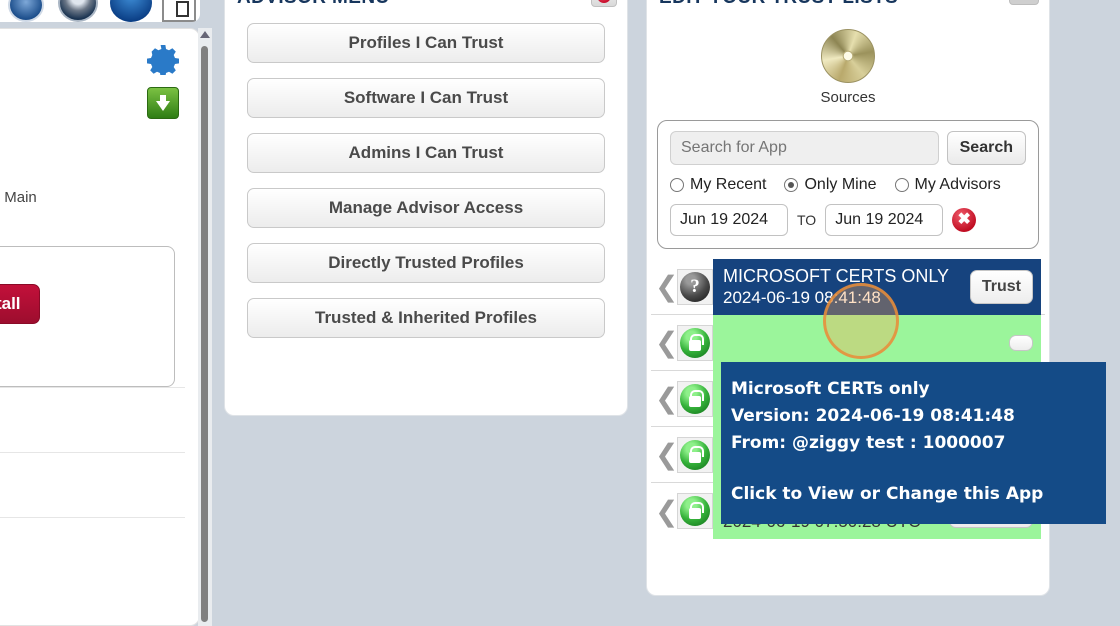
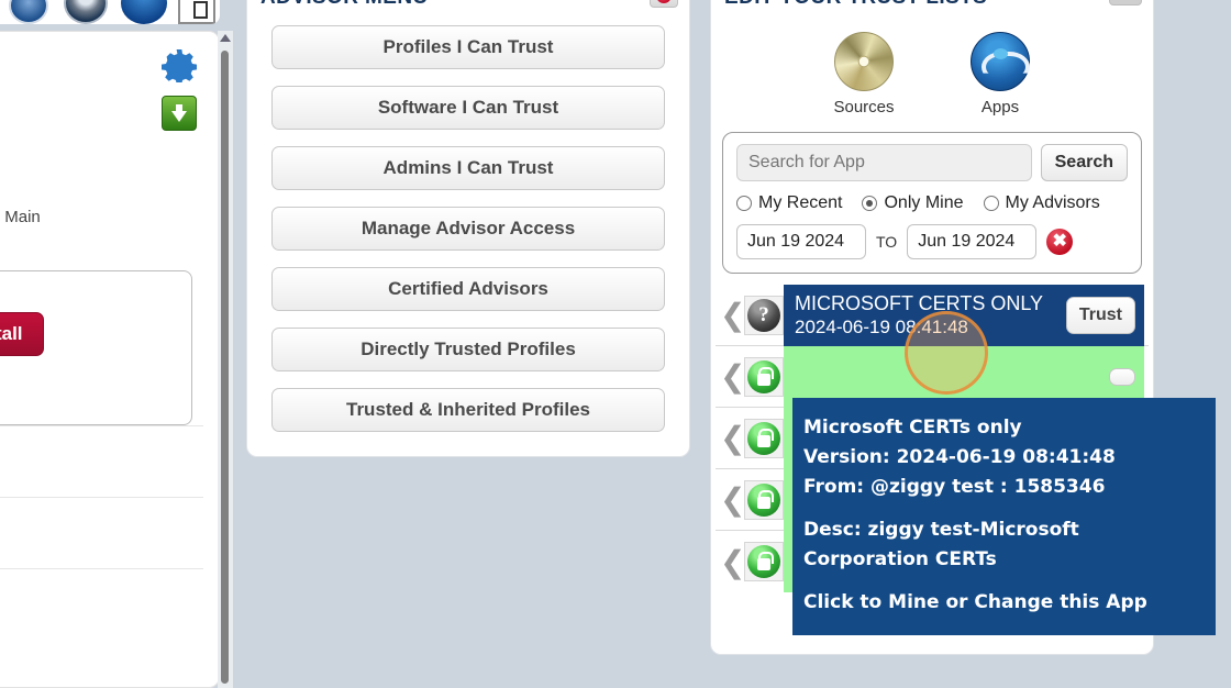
  Profiles I Can Trust
  Software I Can Trust
  Admins I Can Trust
  Manage Advisor Access
+ Certified Advisors
  Directly Trusted Profiles
  Trusted & Inherited Profiles
  Sources
+ Apps
  Search for App
  Search
  My Recent
  Only Mine
  My Advisors
  Jun 19 2024
  TO
  Jun 19 2024
  ✖
  ❮
  ?
  MICROSOFT CERTS ONLY
  2024-06-19 08:41:48
  Trust
  ❮
  ❮
  ❮
  ❮
  Microsoft CERTs only
  Version: 2024-06-19 08:41:48
- From: @ziggy test : 1000007
+ From: @ziggy test : 1585346
+ Desc: ziggy test-Microsoft Corporation CERTs
- Click to View or Change this App
+ Click to Mine or Change this App
